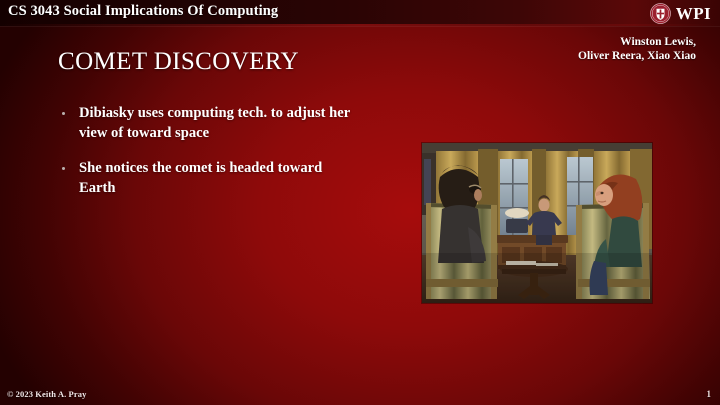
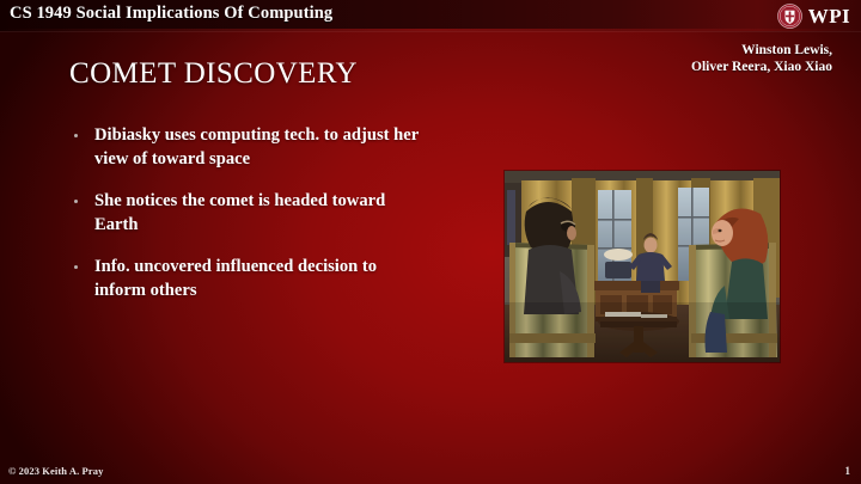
- CS 3043 Social Implications Of Computing
+ CS 1949 Social Implications Of Computing
  WPI
  COMET DISCOVERY
  Winston Lewis,
  Oliver Reera, Xiao Xiao
  Dibiasky uses computing tech. to adjust her view of toward space
  She notices the comet is headed toward Earth
+ Info. uncovered influenced decision to inform others
  © 2023 Keith A. Pray
  1
